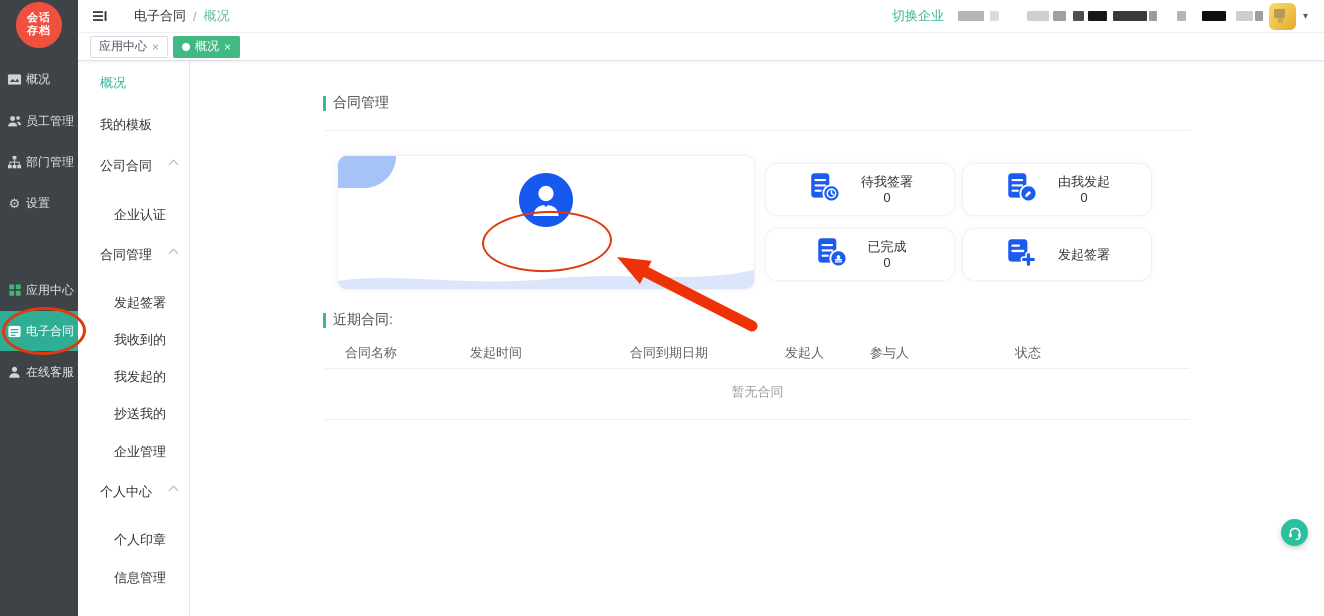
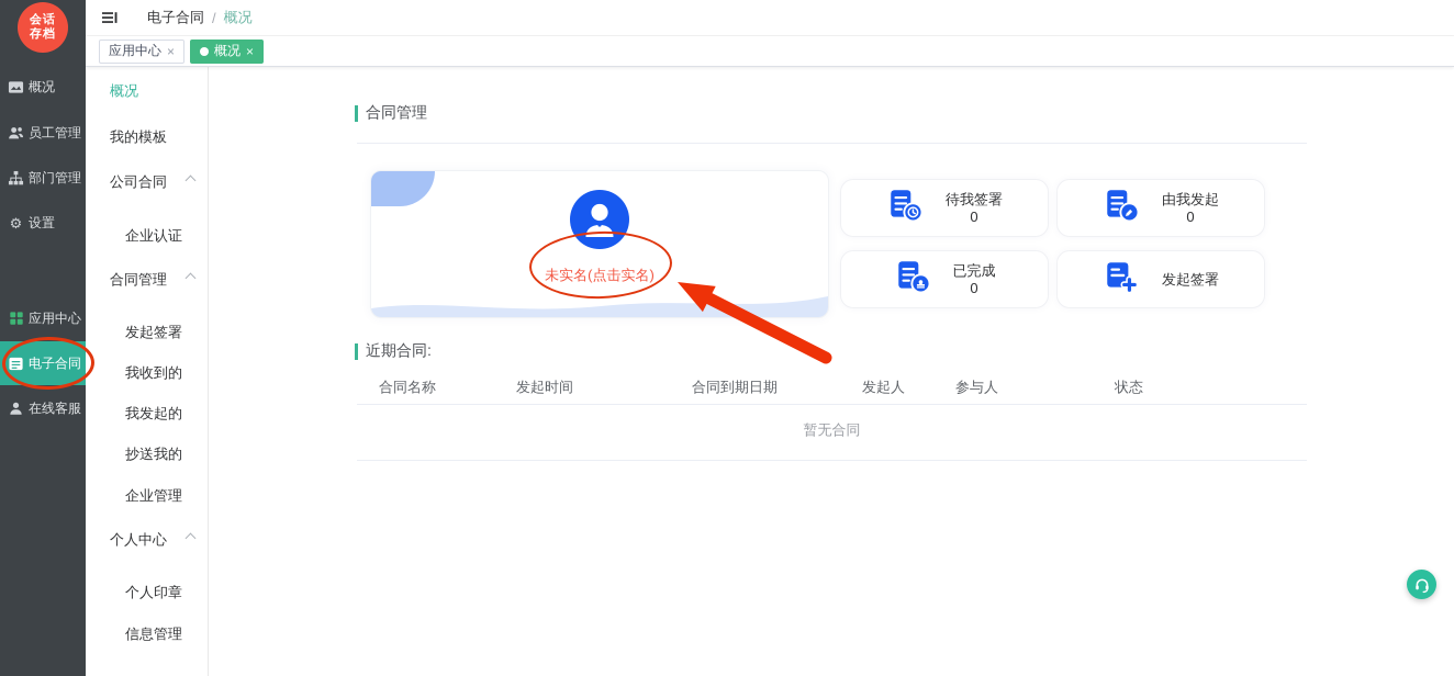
  会话
  存档
  概况
  员工管理
  部门管理
  ⚙
  设置
  应用中心
  电子合同
  在线客服
  电子合同
  /
  概况
- 切换企业
- ▾
  应用中心
  ×
  概况
  ×
  概况
  我的模板
  公司合同
  企业认证
  合同管理
  发起签署
  我收到的
  我发起的
  抄送我的
  企业管理
  个人中心
  个人印章
  信息管理
  合同管理
+ 未实名(点击实名)
  待我签署
  0
  由我发起
  0
  已完成
  0
  发起签署
  近期合同:
  合同名称
  发起时间
  合同到期日期
  发起人
  参与人
  状态
  暂无合同
